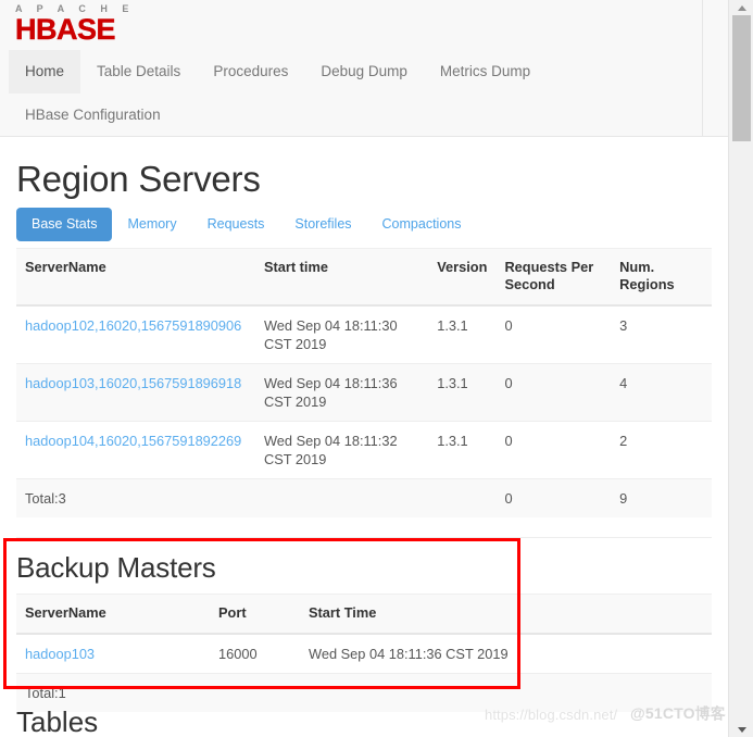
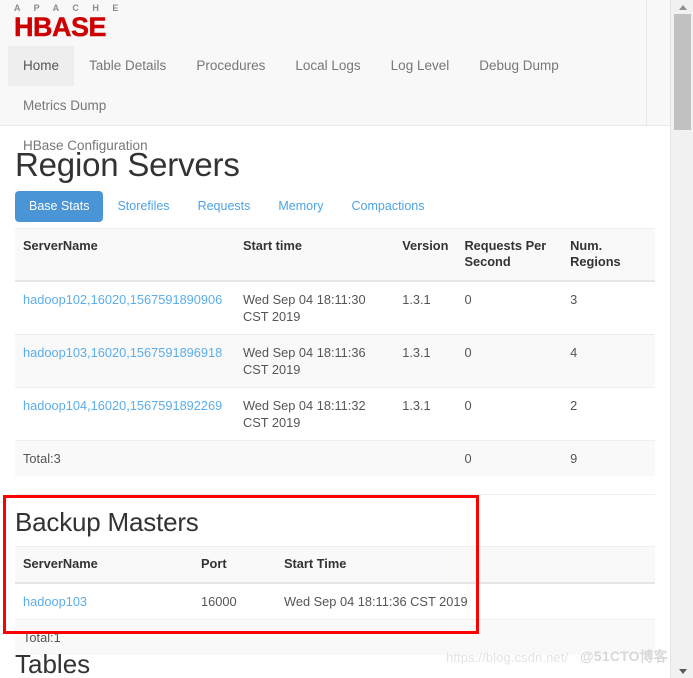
  A P A C H E
  HBASE
  Home
  Table Details
  Procedures
+ Local Logs
+ Log Level
  Debug Dump
  Metrics Dump
  HBase Configuration
  Region Servers
  Base Stats
- Memory
+ Storefiles
  Requests
- Storefiles
+ Memory
  Compactions
  ServerName	Start time	Version	Requests Per Second	Num. Regions
  hadoop102,16020,1567591890906	Wed Sep 04 18:11:30 CST 2019	1.3.1	0	3
  hadoop103,16020,1567591896918	Wed Sep 04 18:11:36 CST 2019	1.3.1	0	4
  hadoop104,16020,1567591892269	Wed Sep 04 18:11:32 CST 2019	1.3.1	0	2
  Total:3			0	9
  Backup Masters
  ServerName	Port	Start Time
  hadoop103	16000	Wed Sep 04 18:11:36 CST 2019
  Total:1
  Tables
  https://blog.csdn.net/
  @51CTO博客
